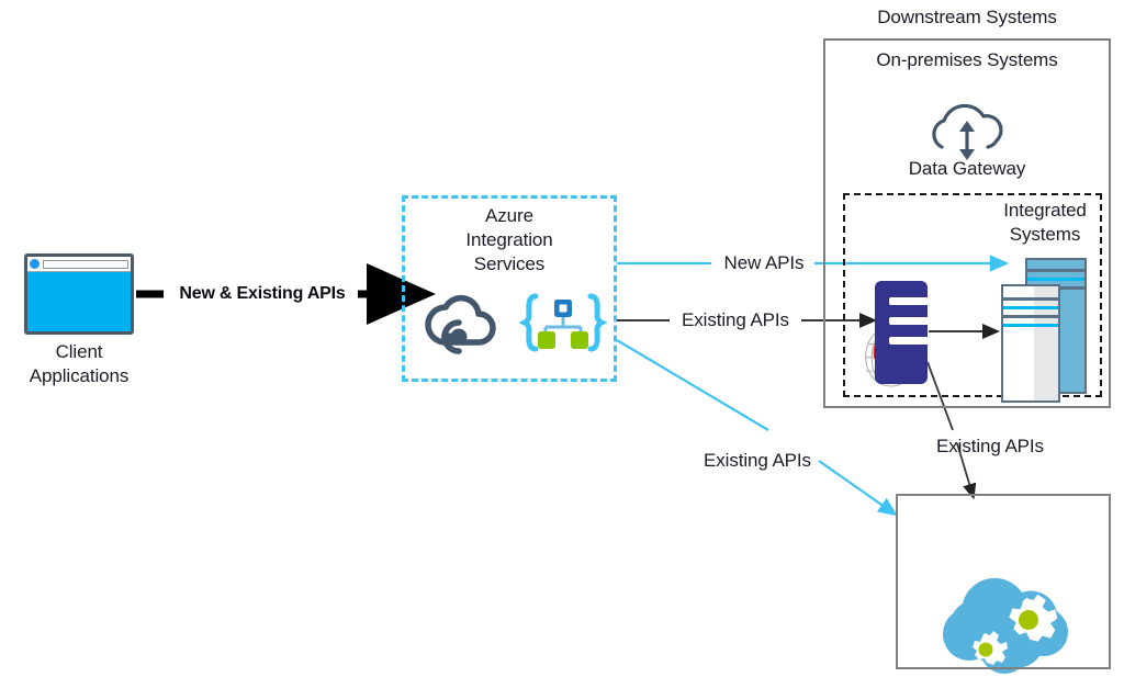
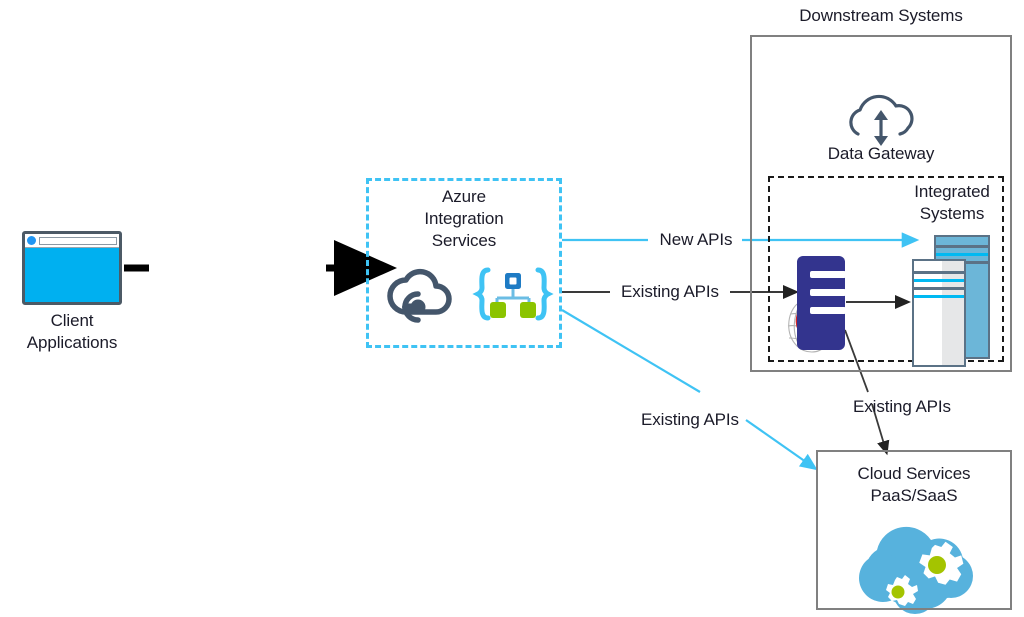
  Client
  Applications
- New & Existing APIs
  Azure
  Integration
  Services
  Downstream Systems
- On-premises Systems
  Data Gateway
  Integrated
  Systems
  New APIs
  Existing APIs
  Existing APIs
  Existing APIs
+ Cloud Services
+ PaaS/SaaS
